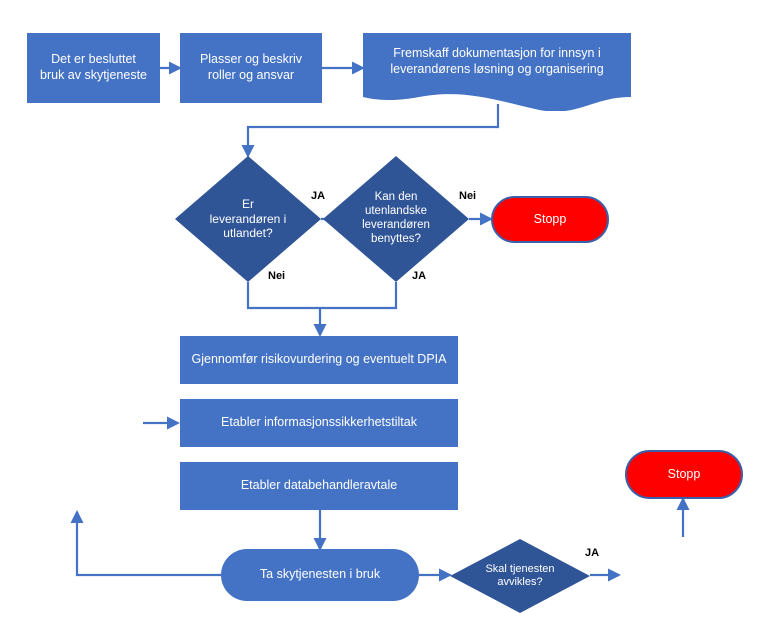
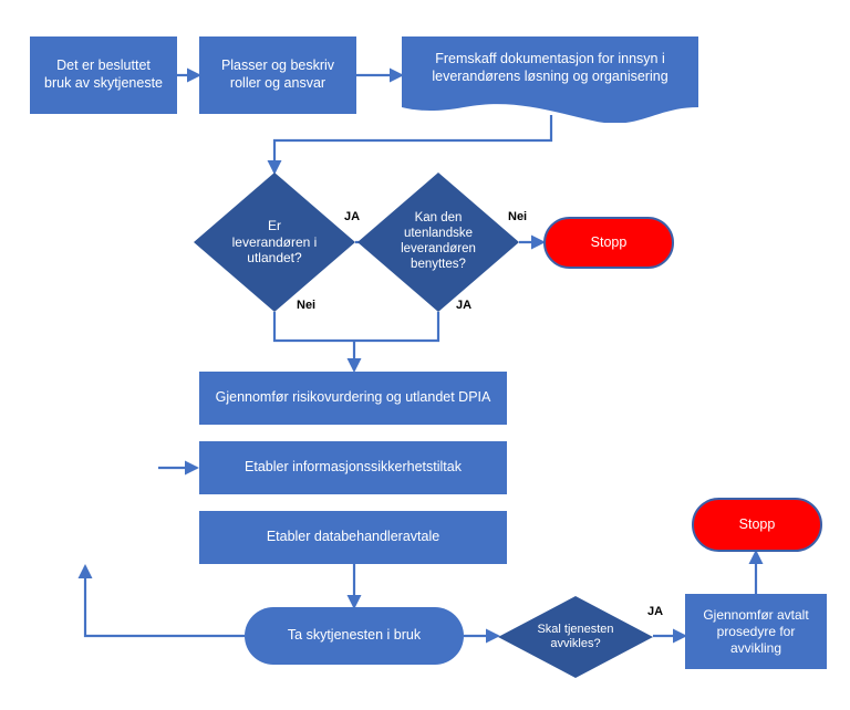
  Det er besluttet
  bruk av skytjeneste
  Plasser og beskriv
  roller og ansvar
  Fremskaff dokumentasjon for innsyn i
  leverandørens løsning og organisering
  Er
  leverandøren i
  utlandet?
  Kan den
  utenlandske
  leverandøren
  benyttes?
  Stopp
- Gjennomfør risikovurdering og eventuelt DPIA
+ Gjennomfør risikovurdering og utlandet DPIA
  Etabler informasjonssikkerhetstiltak
  Etabler databehandleravtale
  Ta skytjenesten i bruk
  Skal tjenesten
  avvikles?
+ Gjennomfør avtalt
+ prosedyre for
+ avvikling
  Stopp
  JA
  Nei
  Nei
  JA
  JA
